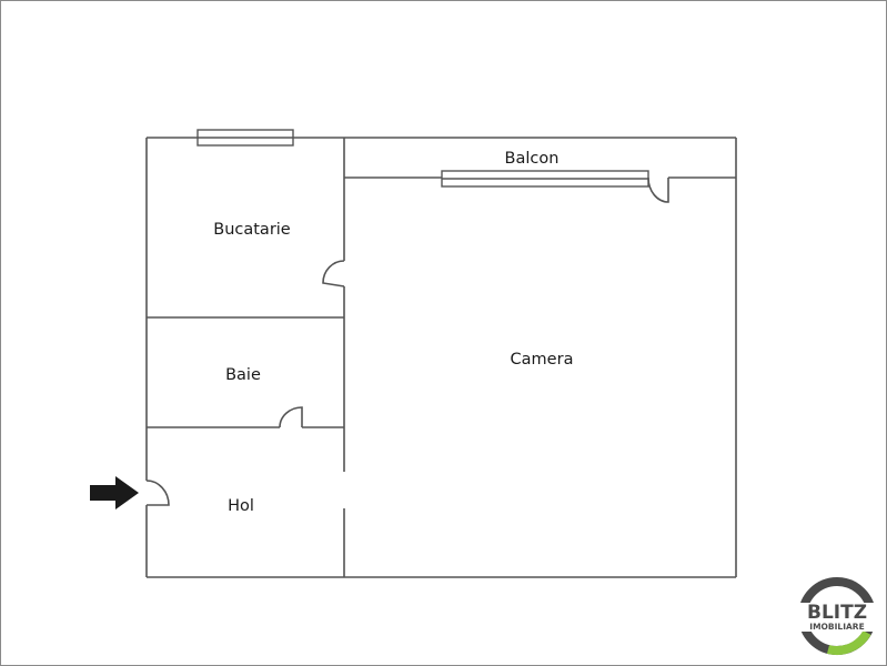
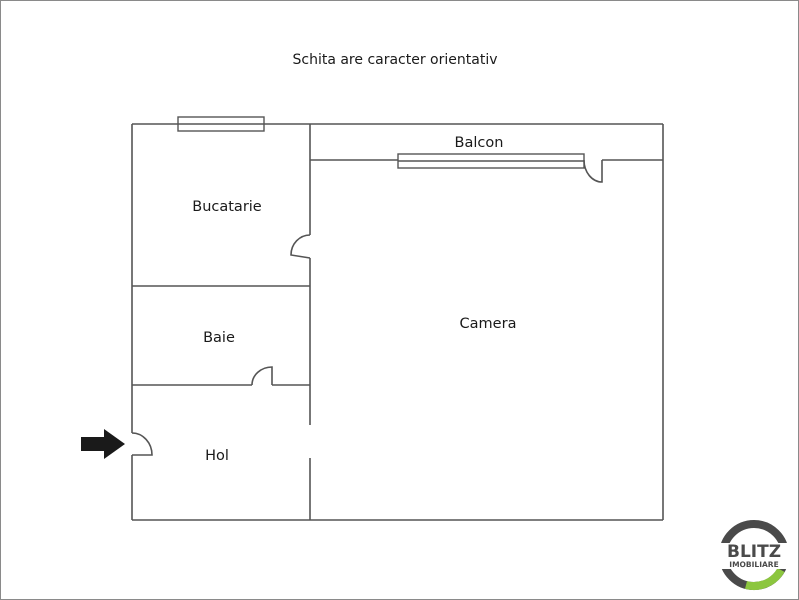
+ Schita are caracter orientativ
  Bucatarie
  Baie
  Hol
  Camera
  Balcon
  BLITZ
  IMOBILIARE
